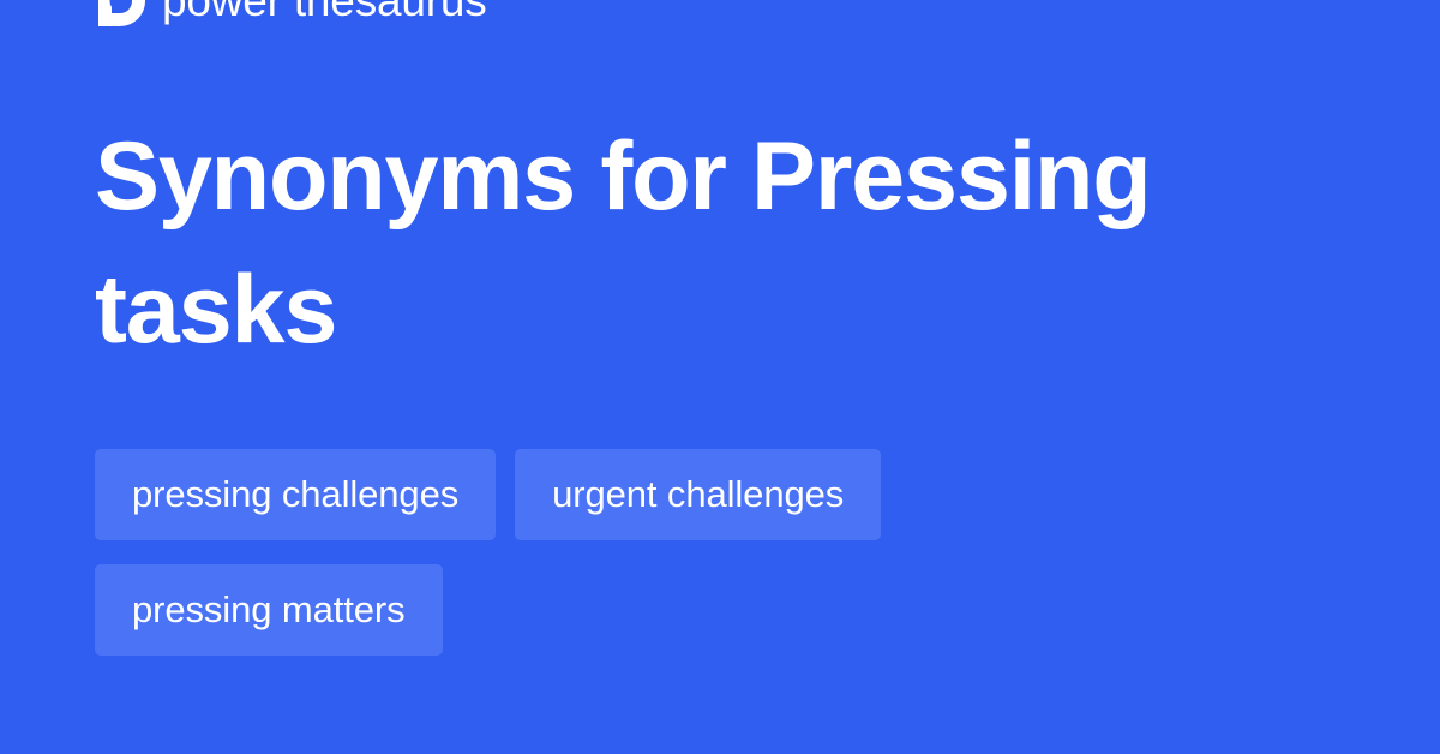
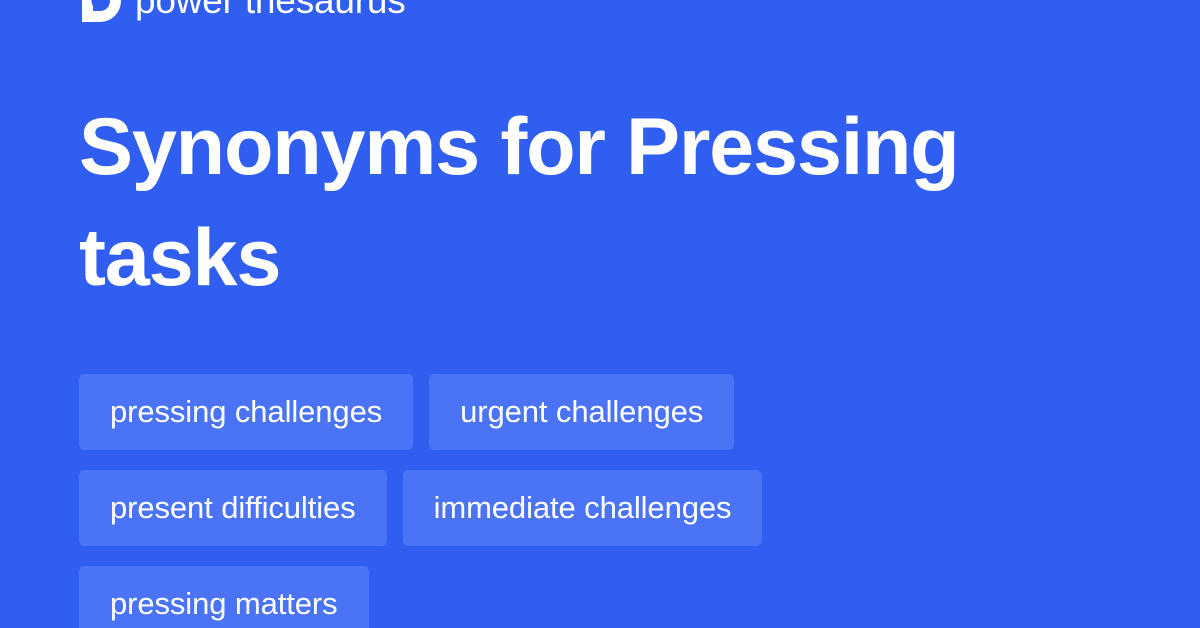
  power thesaurus
  Synonyms for Pressing tasks
  pressing challenges
  urgent challenges
+ present difficulties
+ immediate challenges
  pressing matters
